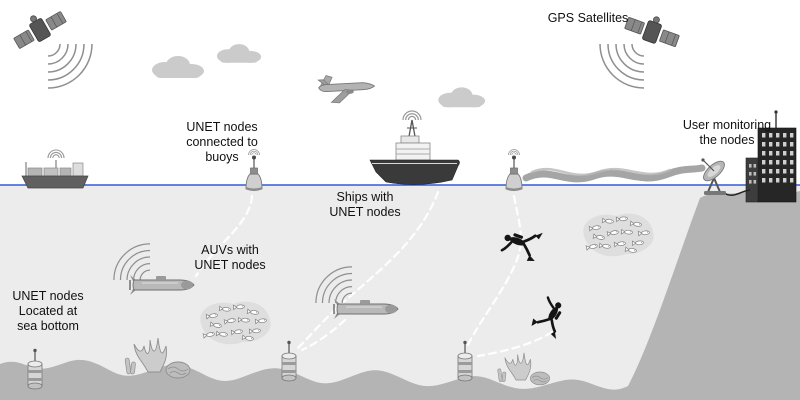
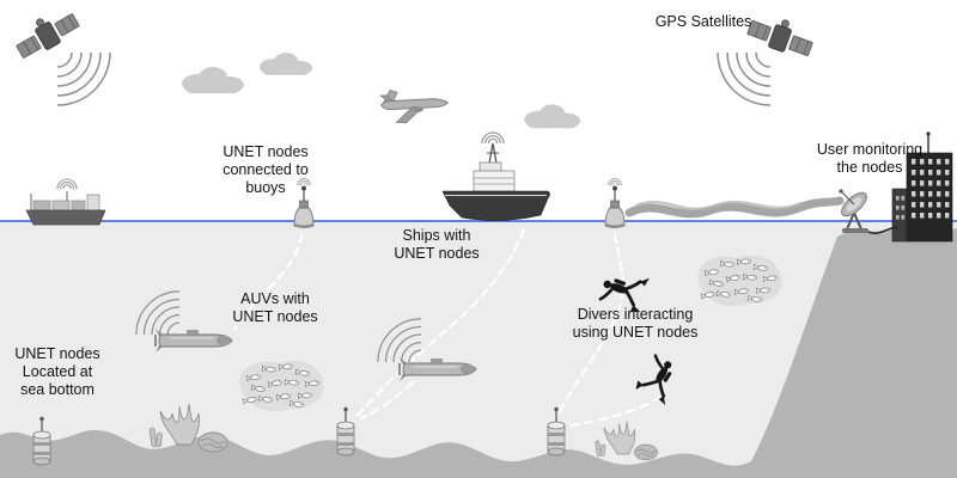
  GPS Satellites
  UNET nodes
  connected to
  buoys
  Ships with
  UNET nodes
  User monitoring
  the nodes
  AUVs with
  UNET nodes
+ Divers interacting
+ using UNET nodes
  UNET nodes
  Located at
  sea bottom
